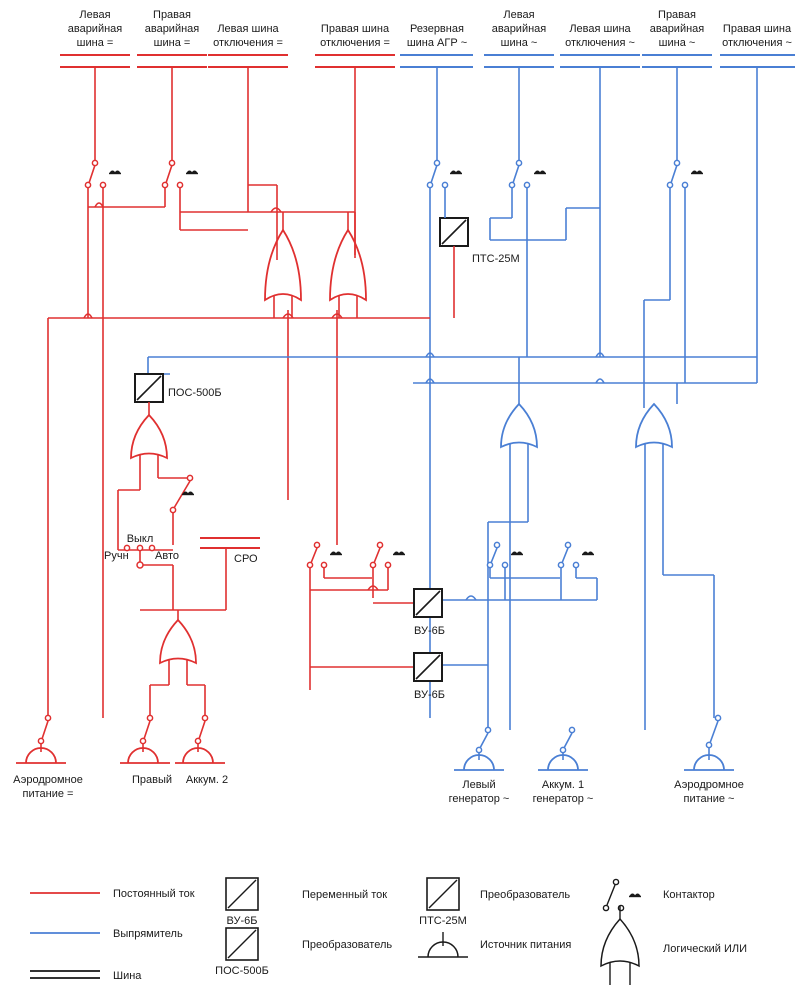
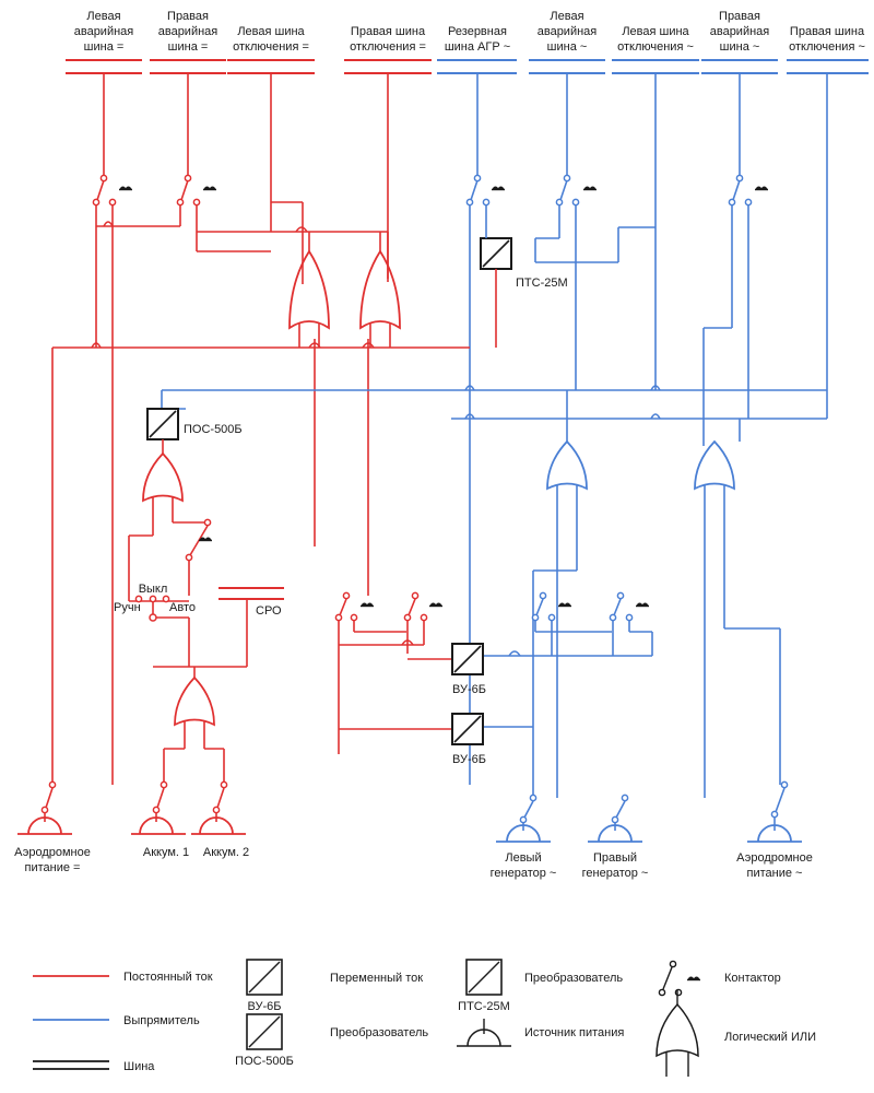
  ПТС-25М
  ПОС-500Б
  Выкл
  Ручн
  Авто
  СРО
  ВУ-6Б
  ВУ-6Б
  Аэродромное
  питание =
- Правый
+ Аккум. 1
  Аккум. 2
  Левый
  генератор ~
- Аккум. 1
+ Правый
  генератор ~
  Аэродромное
  питание ~
  Левая
  аварийная
  шина =
  Правая
  аварийная
  шина =
  Левая шина
  отключения =
  Правая шина
  отключения =
  Резервная
  шина АГР ~
  Левая
  аварийная
  шина ~
  Левая шина
  отключения ~
  Правая
  аварийная
  шина ~
  Правая шина
  отключения ~
  Постоянный ток
  Выпрямитель
  Шина
  ВУ-6Б
  Переменный ток
  ПОС-500Б
  Преобразователь
  ПТС-25М
  Преобразователь
  Источник питания
  Контактор
  Логический ИЛИ
